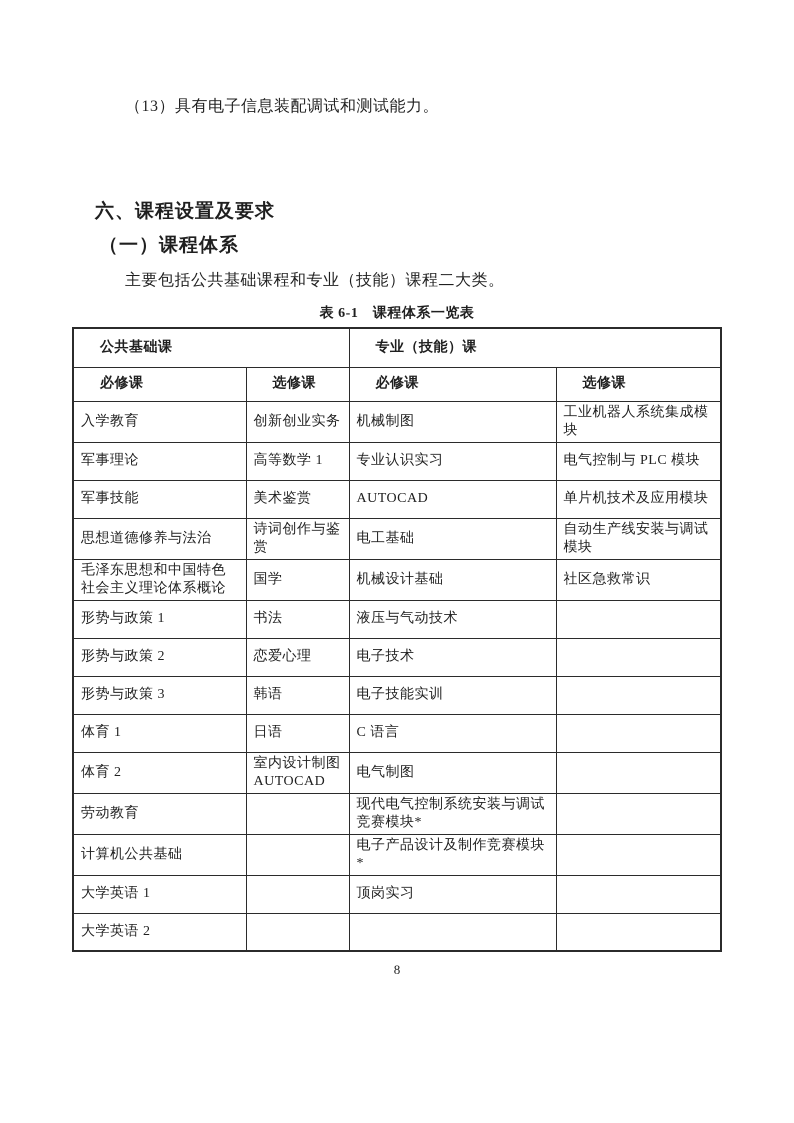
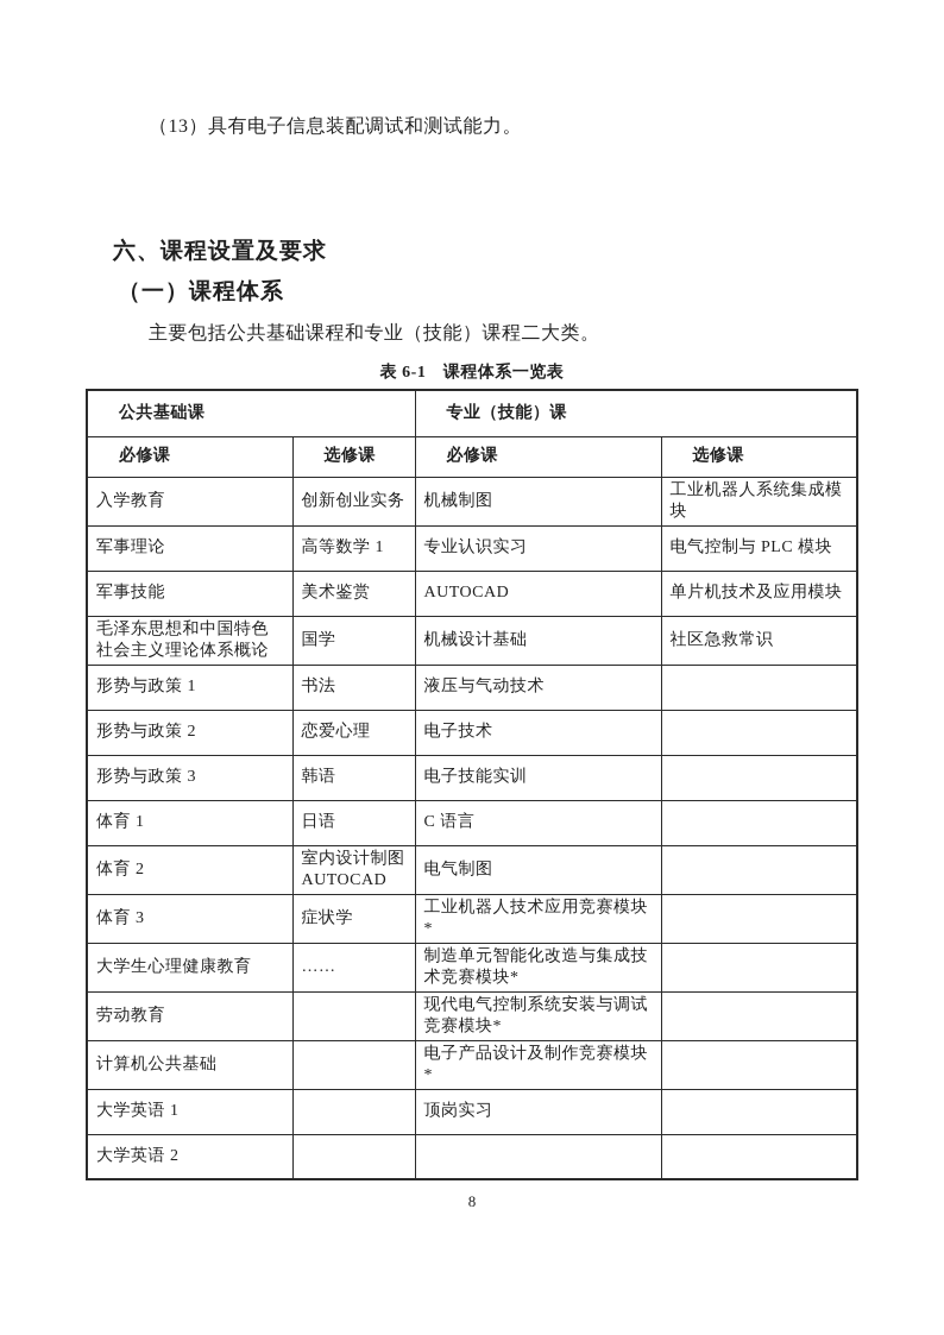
  （13）具有电子信息装配调试和测试能力。
  六、课程设置及要求
  （一）课程体系
  主要包括公共基础课程和专业（技能）课程二大类。
  表 6-1 课程体系一览表
  公共基础课	专业（技能）课
  必修课	选修课	必修课	选修课
  入学教育	创新创业实务	机械制图	工业机器人系统集成模块
  军事理论	高等数学 1	专业认识实习	电气控制与 PLC 模块
  军事技能	美术鉴赏	AUTOCAD	单片机技术及应用模块
- 思想道德修养与法治	诗词创作与鉴赏	电工基础	自动生产线安装与调试模块
  毛泽东思想和中国特色社会主义理论体系概论	国学	机械设计基础	社区急救常识
  形势与政策 1	书法	液压与气动技术
  形势与政策 2	恋爱心理	电子技术
  形势与政策 3	韩语	电子技能实训
  体育 1	日语	C 语言
  体育 2	室内设计制图 AUTOCAD	电气制图
+ 体育 3	症状学	工业机器人技术应用竞赛模块*
+ 大学生心理健康教育	……	制造单元智能化改造与集成技术竞赛模块*
  劳动教育		现代电气控制系统安装与调试竞赛模块*
  计算机公共基础		电子产品设计及制作竞赛模块*
  大学英语 1		顶岗实习
  大学英语 2
  8
